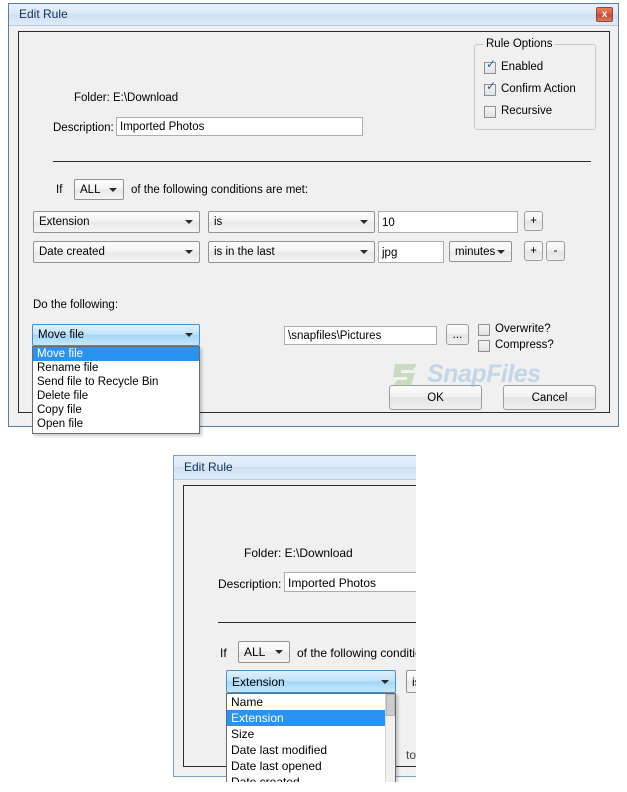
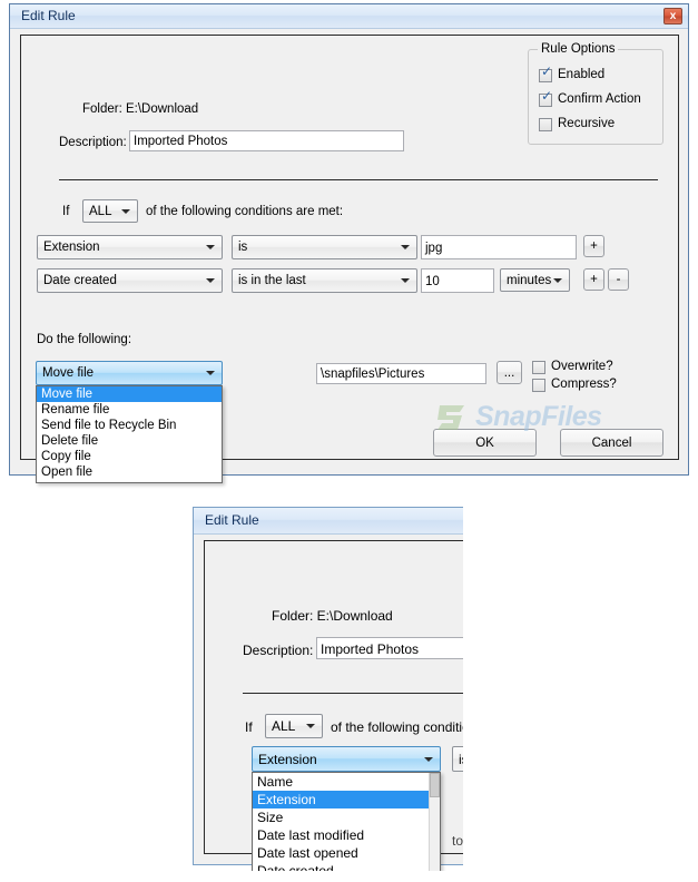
  Edit Rule
  x
  SnapFiles
  Folder: E:\Download
  Description:
  Imported Photos
  Rule Options
  ✓
  Enabled
  ✓
  Confirm Action
  Recursive
  If
  ALL
  of the following conditions are met:
  Extension
  is
- 10
+ jpg
  +
  Date created
  is in the last
- jpg
+ 10
  minutes
  +
  -
  Do the following:
  Move file
  Move file
  Rename file
  Send file to Recycle Bin
  Delete file
  Copy file
  Open file
  \snapfiles\Pictures
  ...
  Overwrite?
  Compress?
  OK
  Cancel
  Edit Rule
  Folder: E:\Download
  Description:
  Imported Photos
  If
  ALL
  of the following conditi
  Extension
  Name
  Extension
  Size
  Date last modified
  Date last opened
